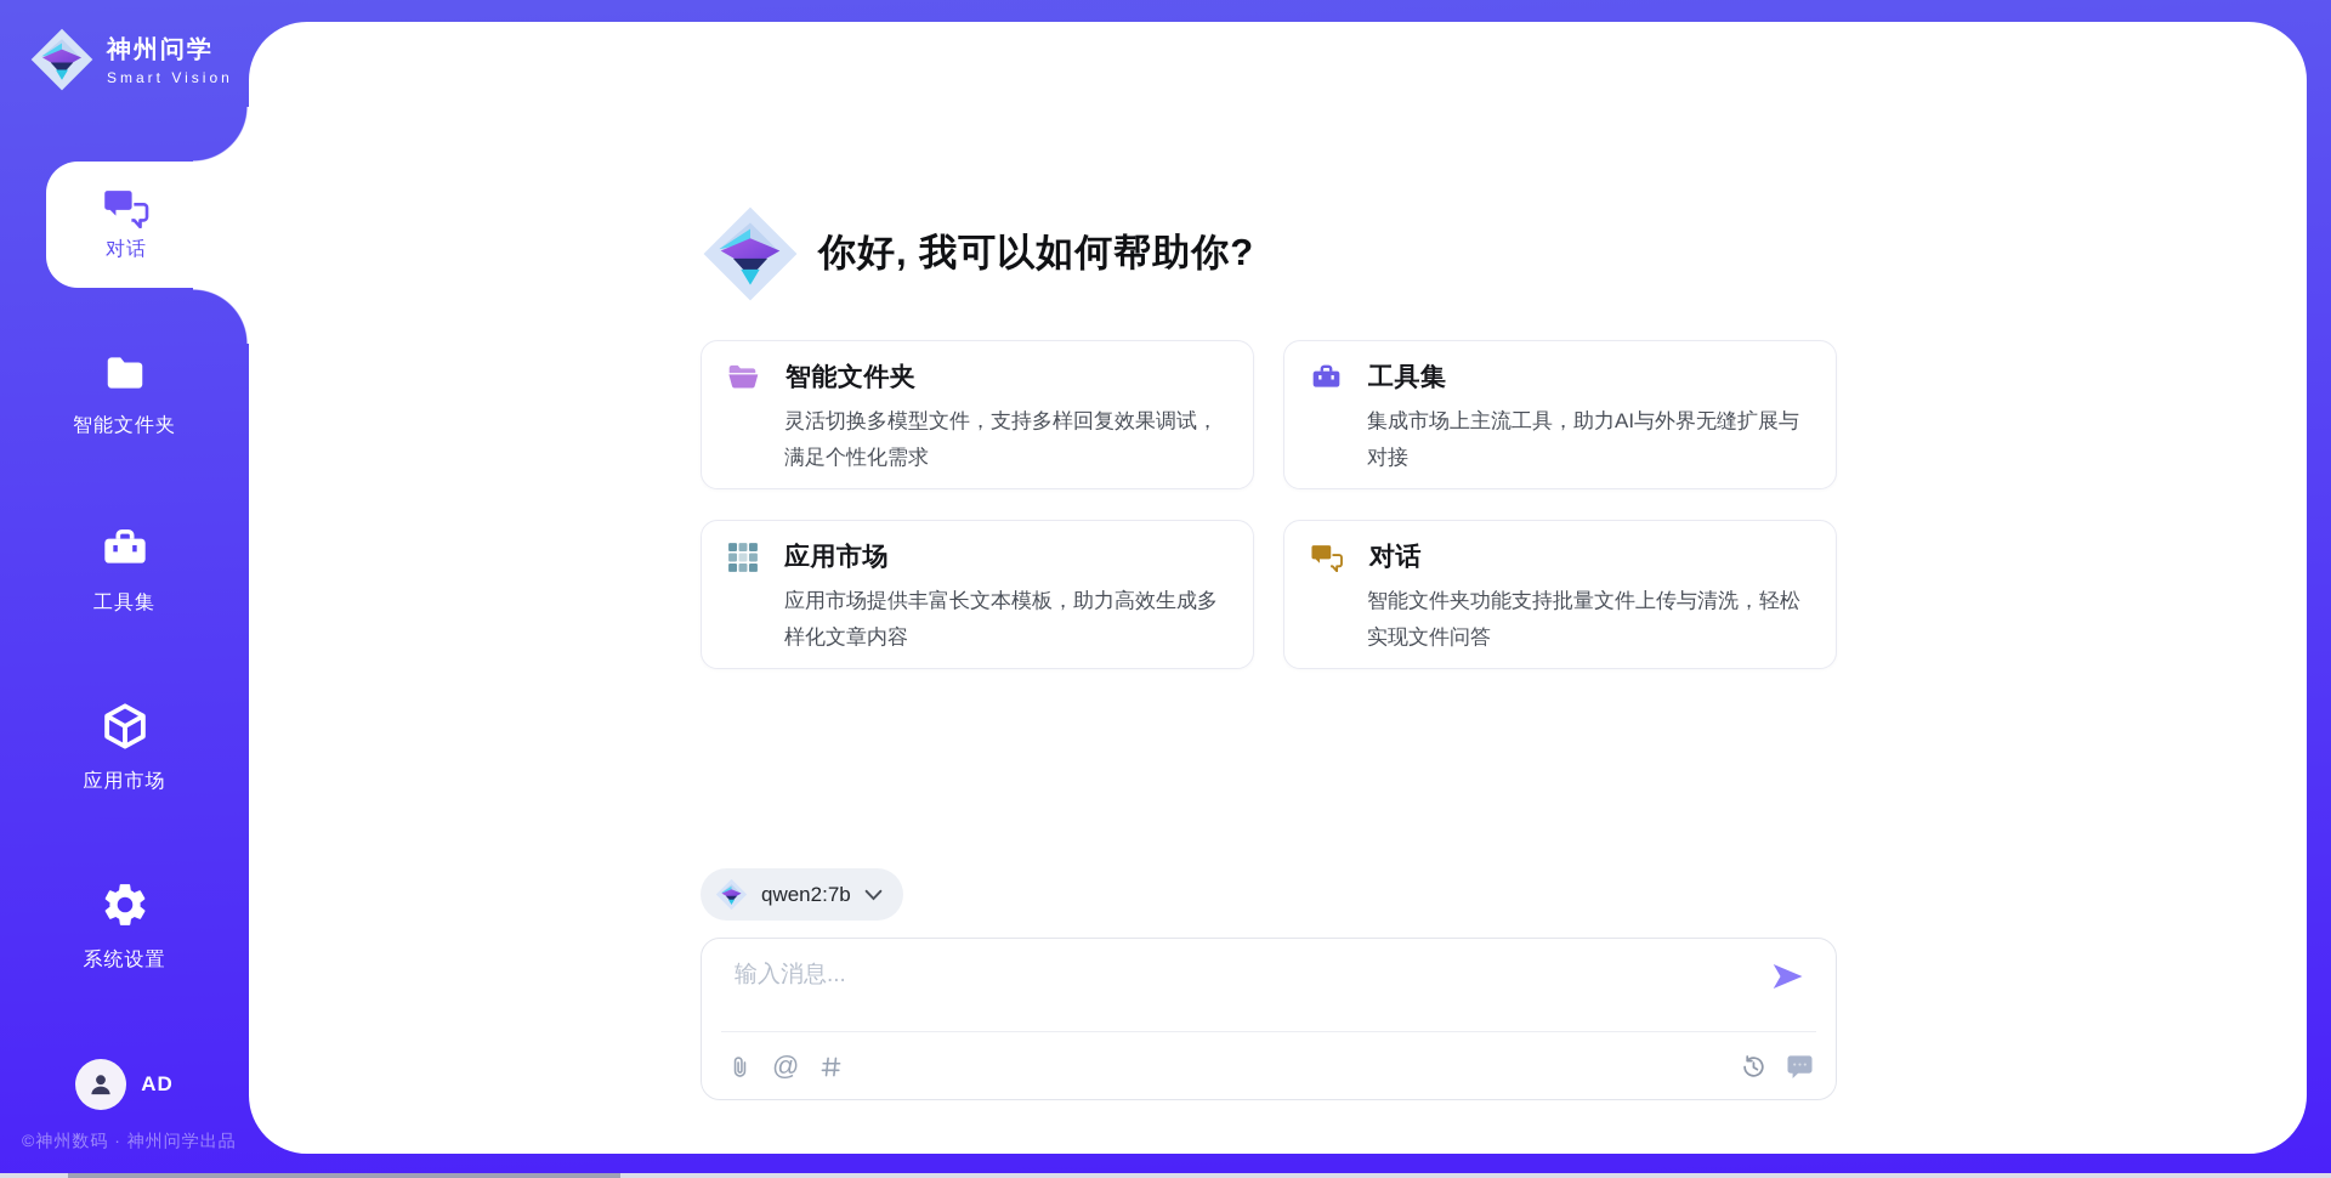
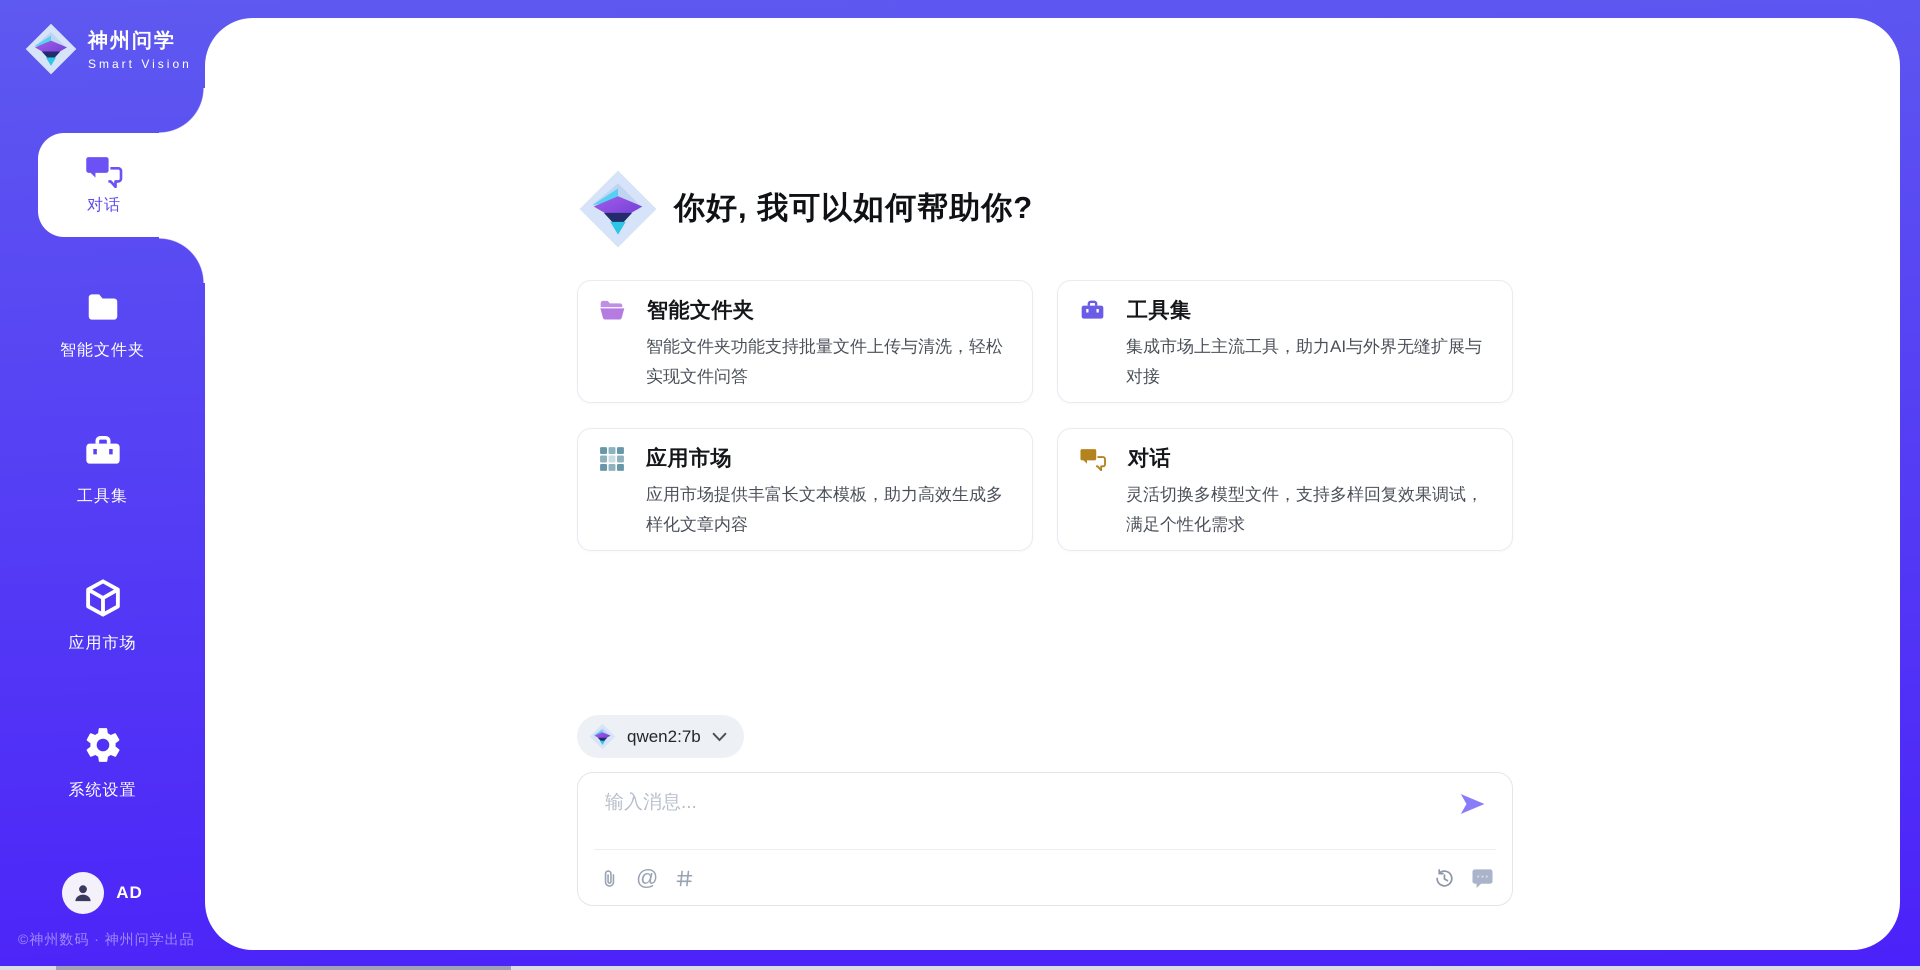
  神州问学
  Smart Vision
  对话
  智能文件夹
  工具集
  应用市场
  系统设置
  AD
  ©神州数码 · 神州问学出品
  你好, 我可以如何帮助你?
  智能文件夹
- 灵活切换多模型文件，支持多样回复效果调试，满足个性化需求
+ 智能文件夹功能支持批量文件上传与清洗，轻松实现文件问答
  工具集
  集成市场上主流工具，助力AI与外界无缝扩展与对接
  应用市场
  应用市场提供丰富长文本模板，助力高效生成多样化文章内容
  对话
- 智能文件夹功能支持批量文件上传与清洗，轻松实现文件问答
+ 灵活切换多模型文件，支持多样回复效果调试，满足个性化需求
  qwen2:7b
  输入消息...
  @
